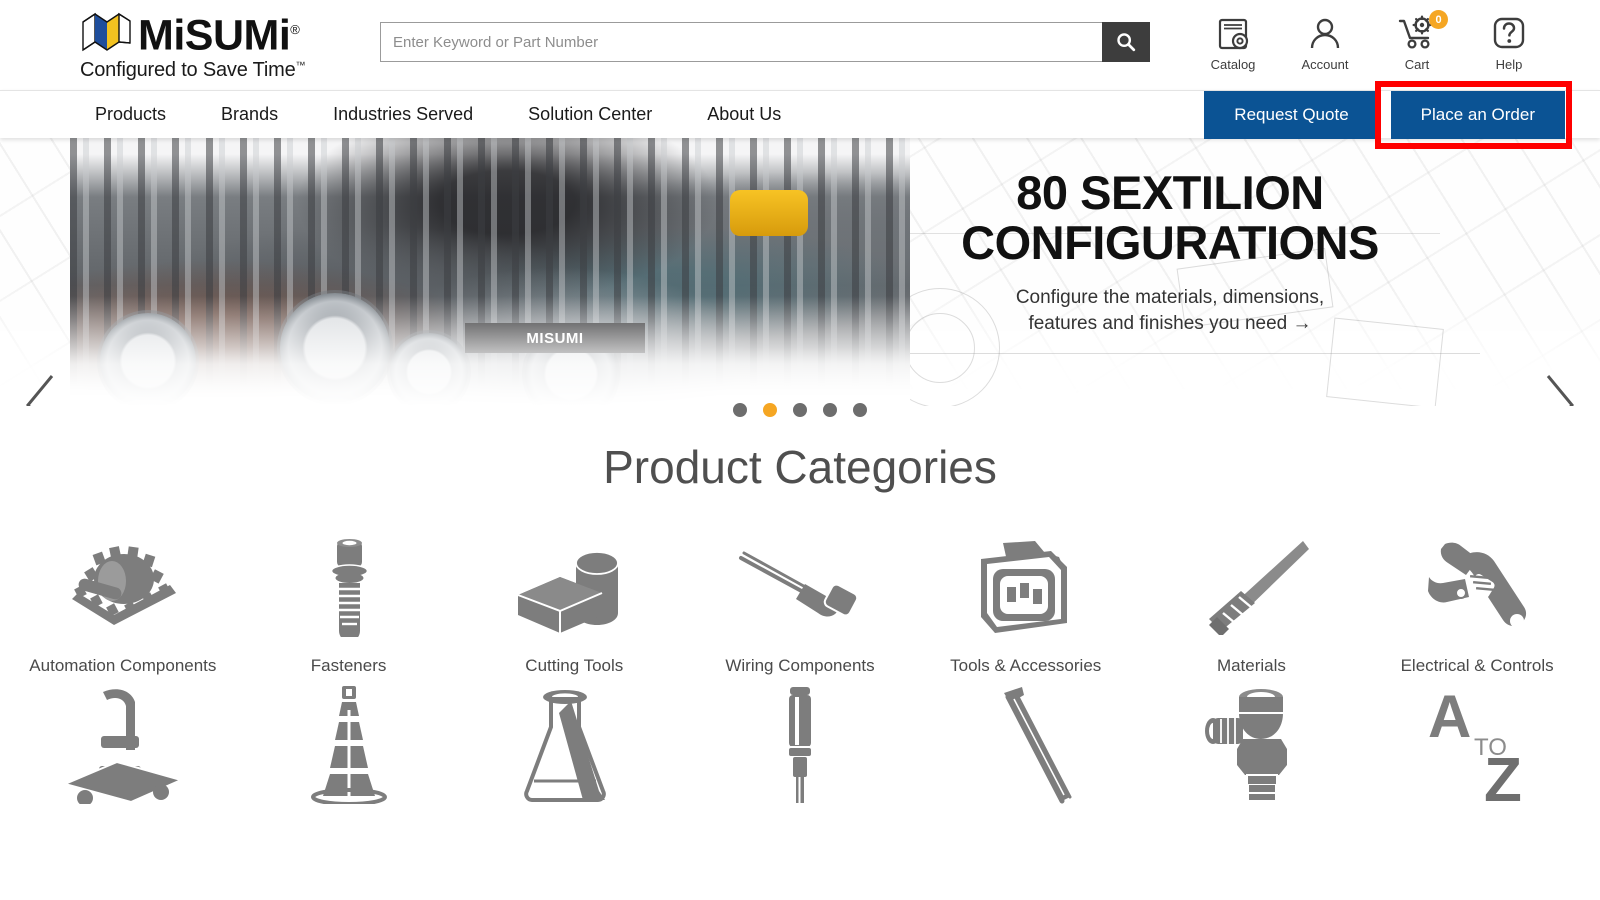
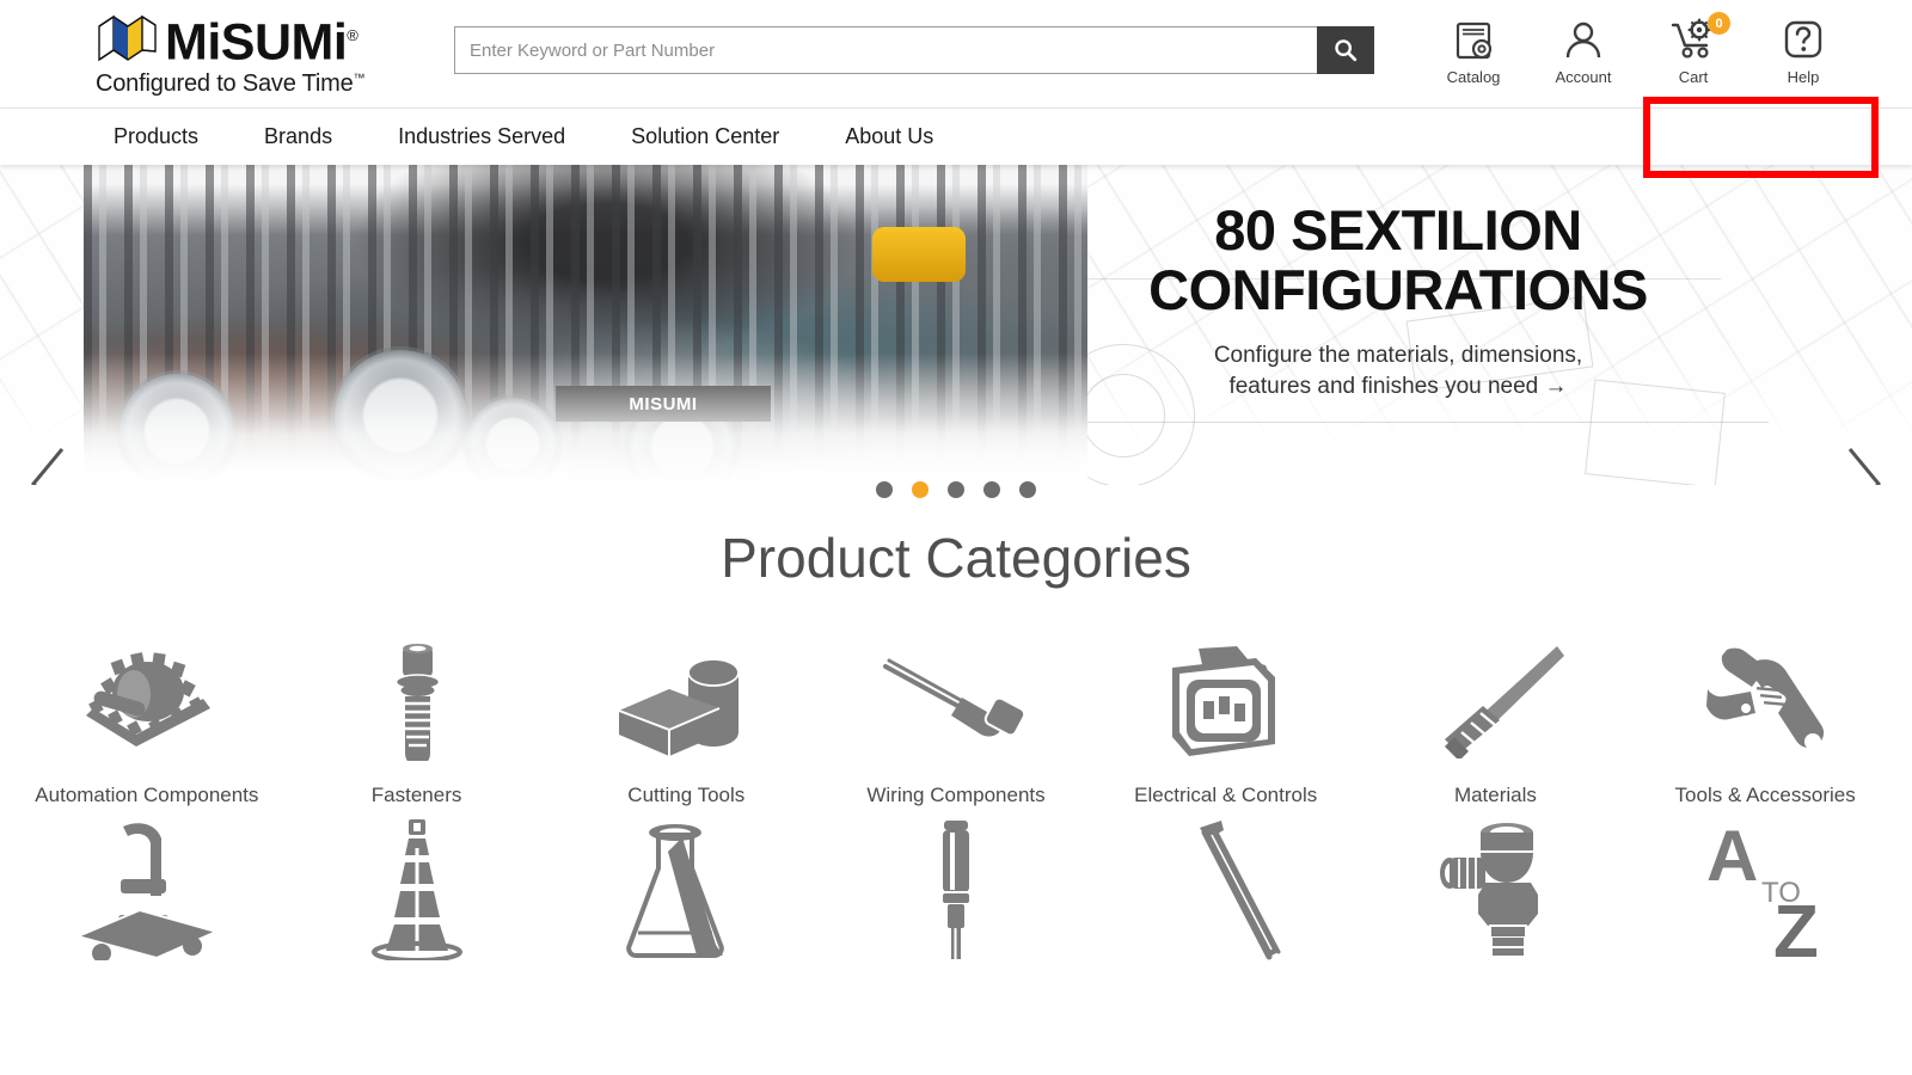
  MiSUMi®
  Configured to Save Time™
  Enter Keyword or Part Number
  Catalog
  Account
  0
  Cart
  Help
  Products
  Brands
  Industries Served
  Solution Center
  About Us
- Request Quote
- Place an Order
  80 SEXTILION
  CONFIGURATIONS
  Configure the materials, dimensions,
  features and finishes you need →
  Product Categories
  Automation Components
  Fasteners
  Cutting Tools
  Wiring Components
- Tools & Accessories
+ Electrical & Controls
  Materials
- Electrical & Controls
+ Tools & Accessories
  A
  TO
  Z
